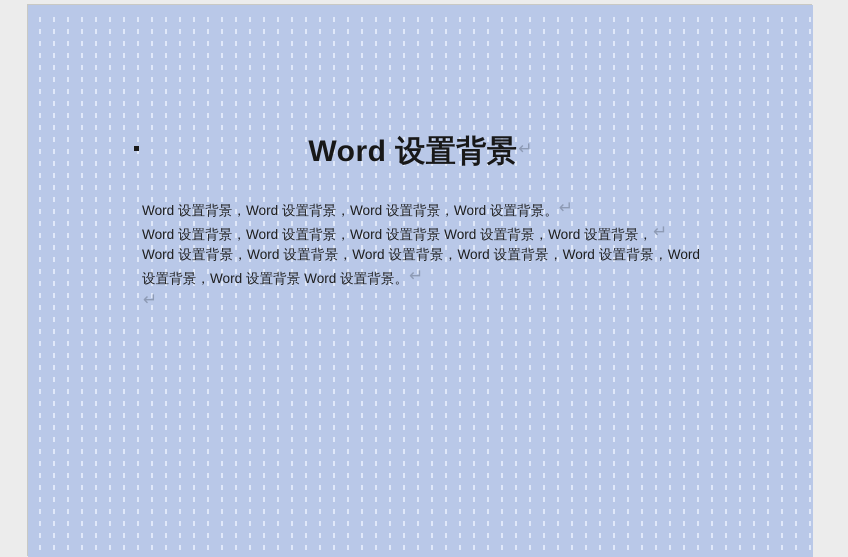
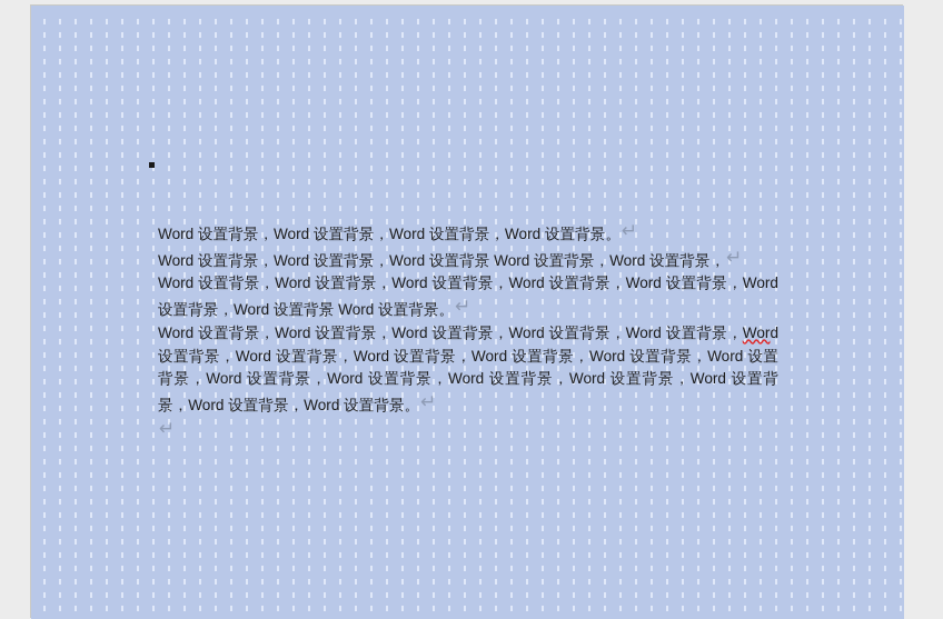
- Word 设置背景↵
  Word 设置背景，Word 设置背景，Word 设置背景，Word 设置背景。↵
  Word 设置背景，Word 设置背景，Word 设置背景 Word 设置背景，Word 设置背景，↵
  Word 设置背景，Word 设置背景，Word 设置背景，Word 设置背景，Word 设置背景，Word 设置背景，Word 设置背景 Word 设置背景。↵
+ Word 设置背景，Word 设置背景，Word 设置背景，Word 设置背景，Word 设置背景，Word 设置背景，Word 设置背景，Word 设置背景，Word 设置背景，Word 设置背景，Word 设置背景，Word 设置背景，Word 设置背景，Word 设置背景，Word 设置背景，Word 设置背景，Word 设置背景，Word 设置背景。↵
  ↵
